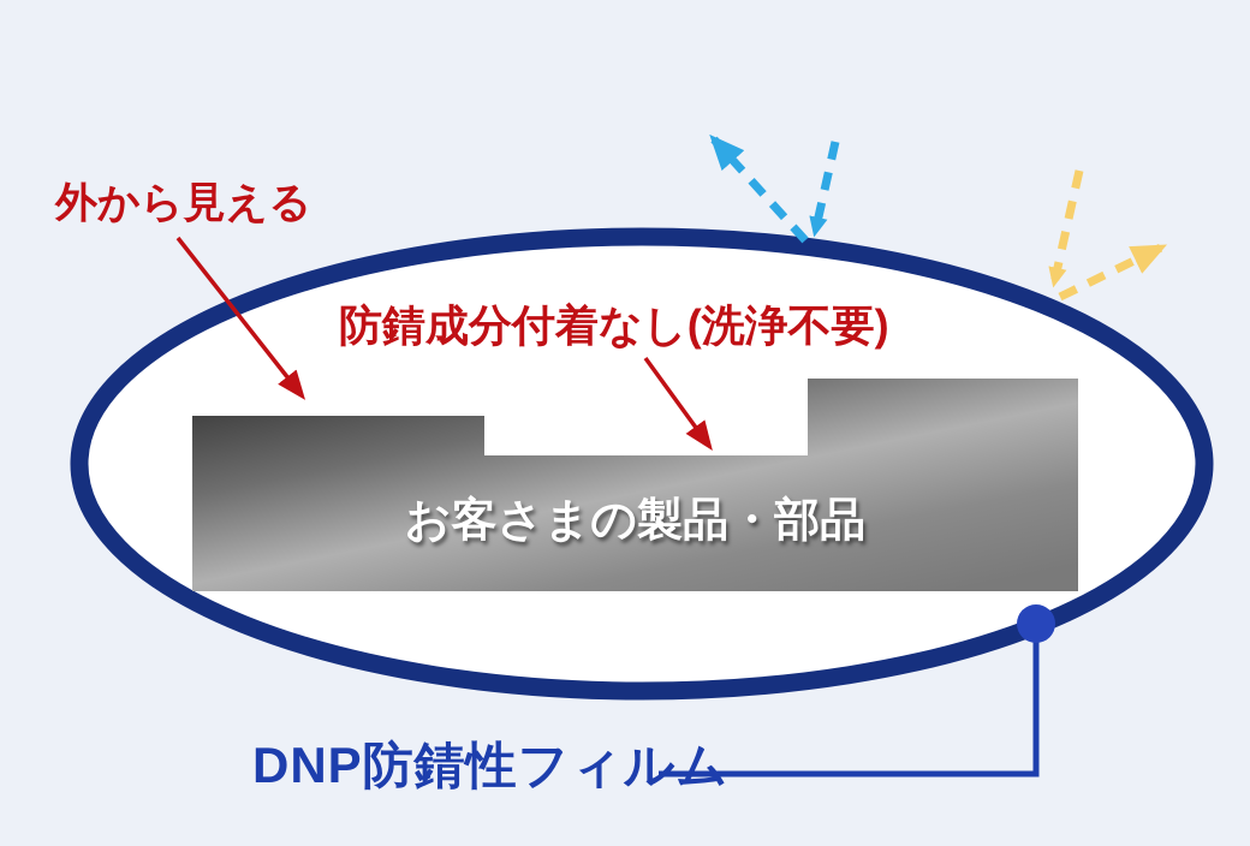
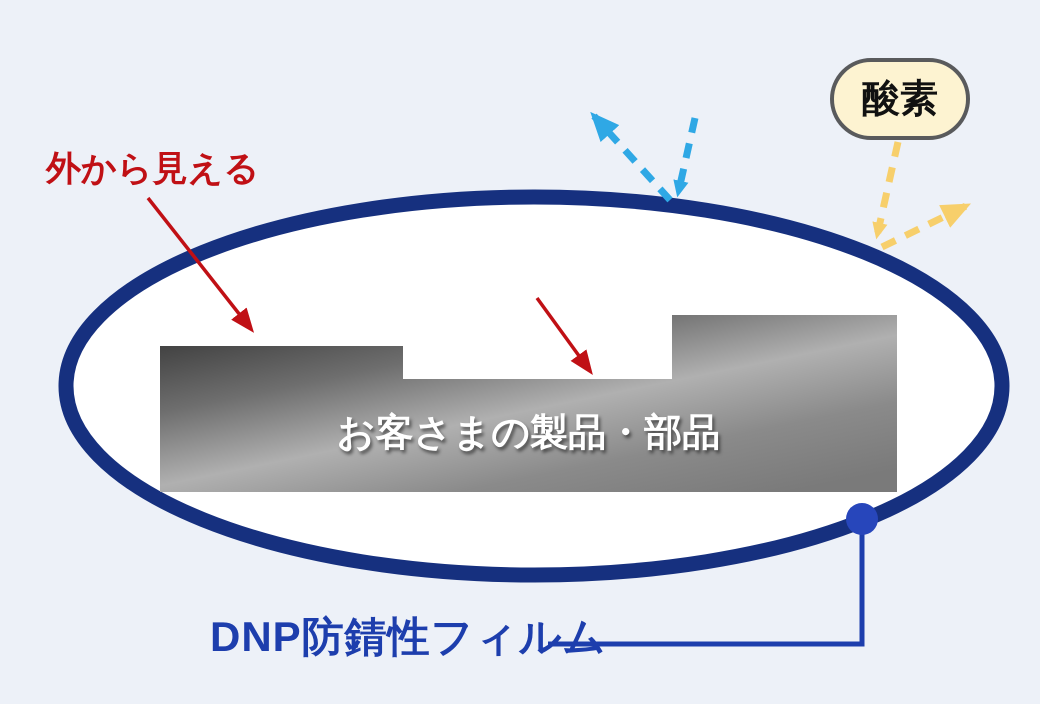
  外から見える
- 防錆成分付着なし(洗浄不要)
  お客さまの製品・部品
+ 酸素
  DNP防錆性フィルム
